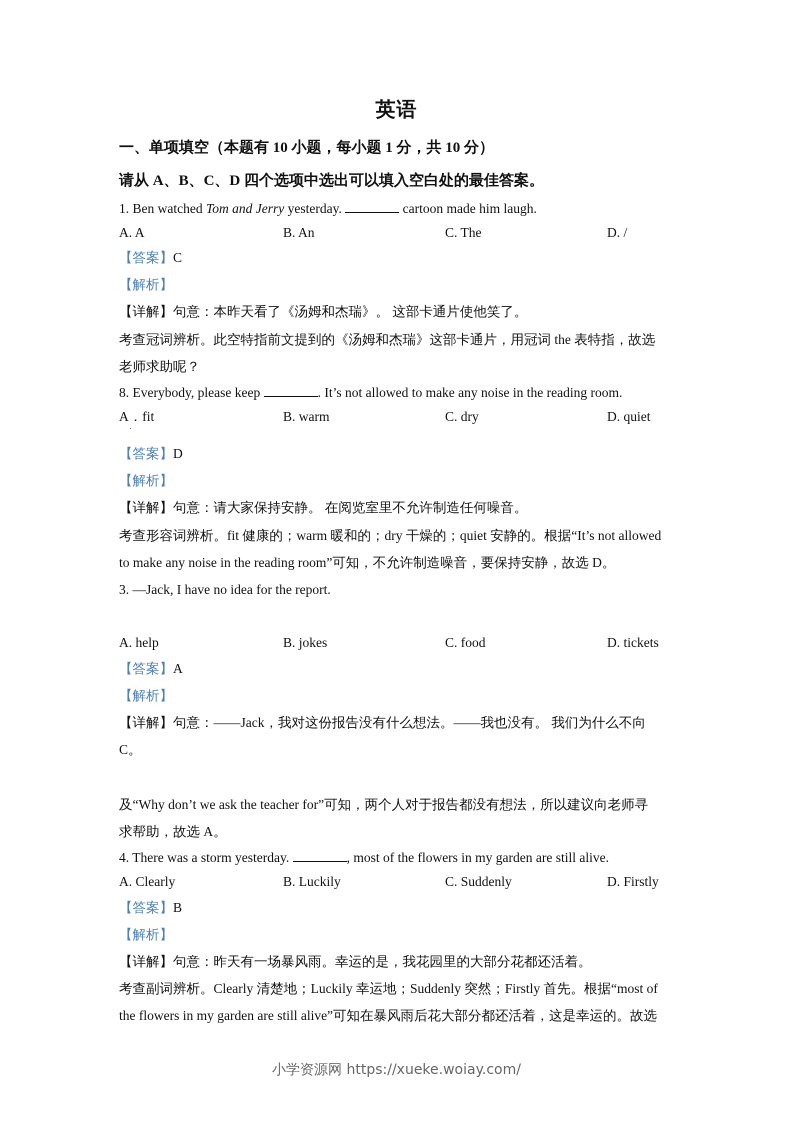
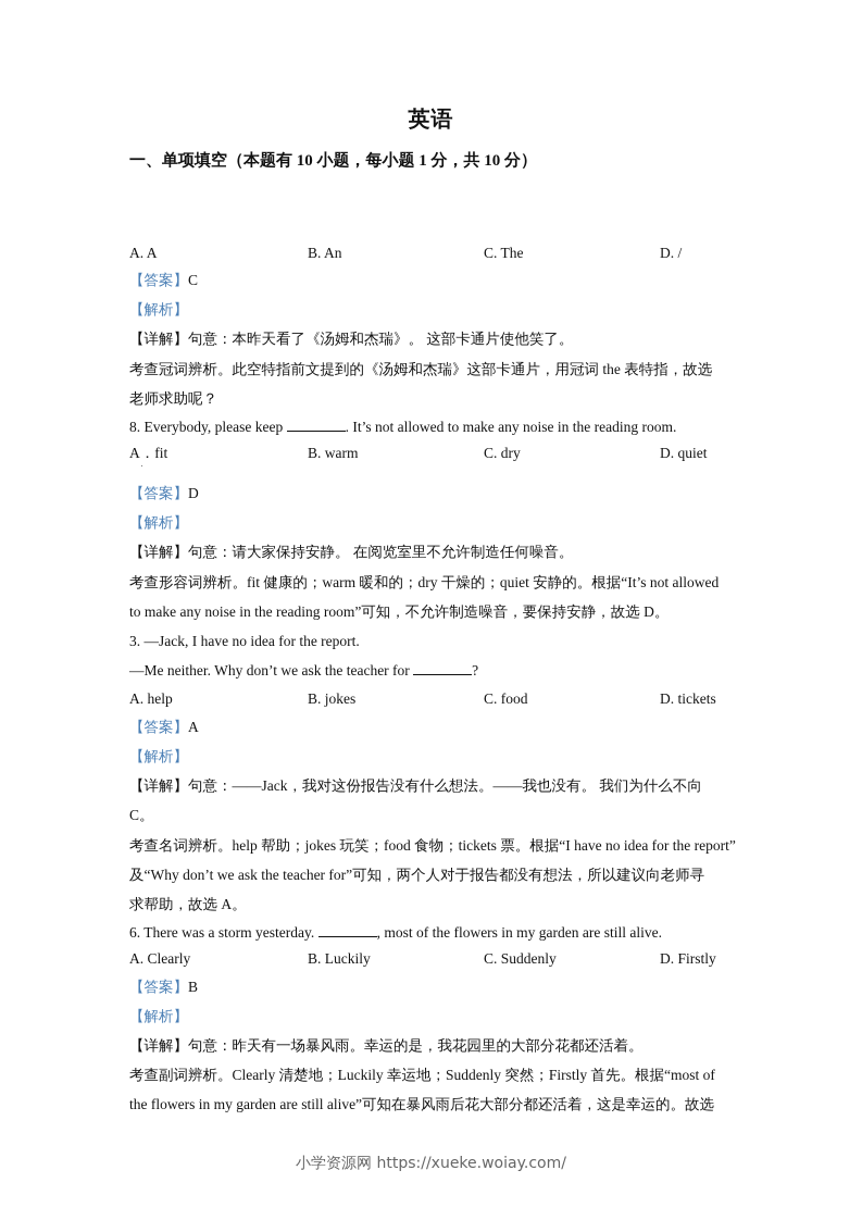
  英语
  一、单项填空（本题有 10 小题，每小题 1 分，共 10 分）
- 请从 A、B、C、D 四个选项中选出可以填入空白处的最佳答案。
- 1. Ben watched Tom and Jerry yesterday. cartoon made him laugh.
  A. A
  B. An
  C. The
  D. /
  【答案】C
  【解析】
  【详解】句意：本昨天看了《汤姆和杰瑞》。 这部卡通片使他笑了。
  考查冠词辨析。此空特指前文提到的《汤姆和杰瑞》这部卡通片，用冠词 the 表特指，故选
  老师求助呢？
  8. Everybody, please keep . It’s not allowed to make any noise in the reading room.
  A．fit
  B. warm
  C. dry
  D. quiet
  【答案】D
  【解析】
  【详解】句意：请大家保持安静。 在阅览室里不允许制造任何噪音。
  考查形容词辨析。fit 健康的；warm 暖和的；dry 干燥的；quiet 安静的。根据“It’s not allowed
  to make any noise in the reading room”可知，不允许制造噪音，要保持安静，故选 D。
  3. —Jack, I have no idea for the report.
+ —Me neither. Why don’t we ask the teacher for ?
  A. help
  B. jokes
  C. food
  D. tickets
  【答案】A
  【解析】
  【详解】句意：——Jack，我对这份报告没有什么想法。——我也没有。 我们为什么不向
  C。
+ 考查名词辨析。help 帮助；jokes 玩笑；food 食物；tickets 票。根据“I have no idea for the report”
  及“Why don’t we ask the teacher for”可知，两个人对于报告都没有想法，所以建议向老师寻
  求帮助，故选 A。
- 4. There was a storm yesterday. , most of the flowers in my garden are still alive.
+ 6. There was a storm yesterday. , most of the flowers in my garden are still alive.
  A. Clearly
  B. Luckily
  C. Suddenly
  D. Firstly
  【答案】B
  【解析】
  【详解】句意：昨天有一场暴风雨。幸运的是，我花园里的大部分花都还活着。
  考查副词辨析。Clearly 清楚地；Luckily 幸运地；Suddenly 突然；Firstly 首先。根据“most of
  the flowers in my garden are still alive”可知在暴风雨后花大部分都还活着，这是幸运的。故选
  小学资源网 https://xueke.woiay.com/
